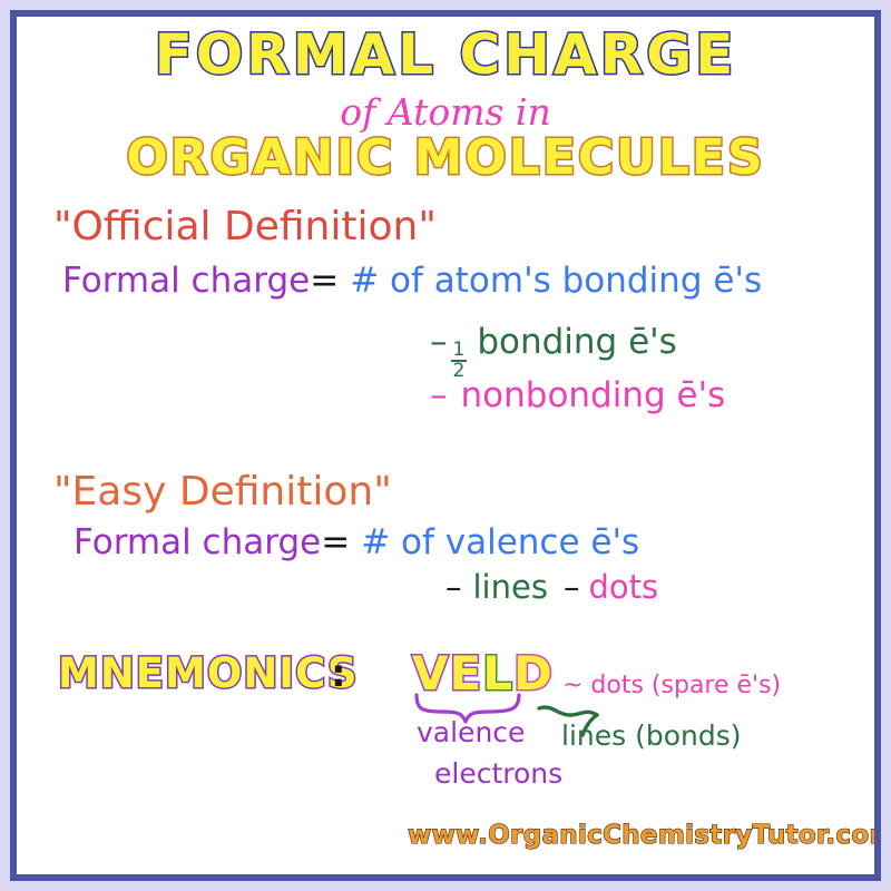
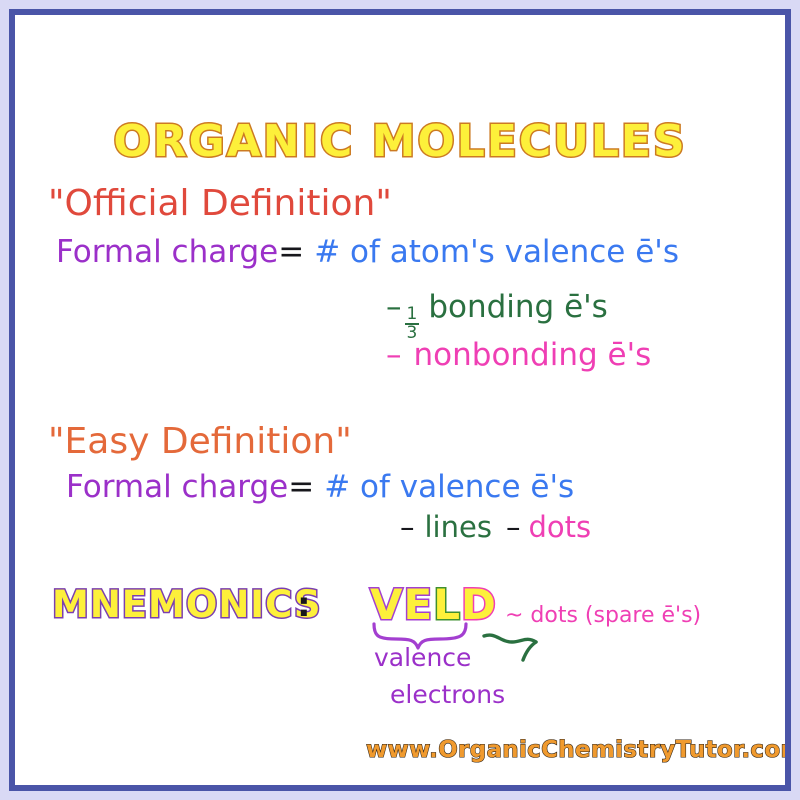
- FORMAL CHARGE
- of Atoms in
  ORGANIC MOLECULES
  "Official Definition"
  Formal charge
  =
- # of atom's bonding ē's
+ # of atom's valence ē's
  –
  1
- 2
+ 3
  bonding ē's
  –
  nonbonding ē's
  "Easy Definition"
  Formal charge
  =
  # of valence ē's
  –
  lines
  –
  dots
  MNEMONICS
  :
  VELD
  ~ dots (spare ē's)
  valence
  electrons
- lines (bonds)
  www.OrganicChemistryTutor.com
